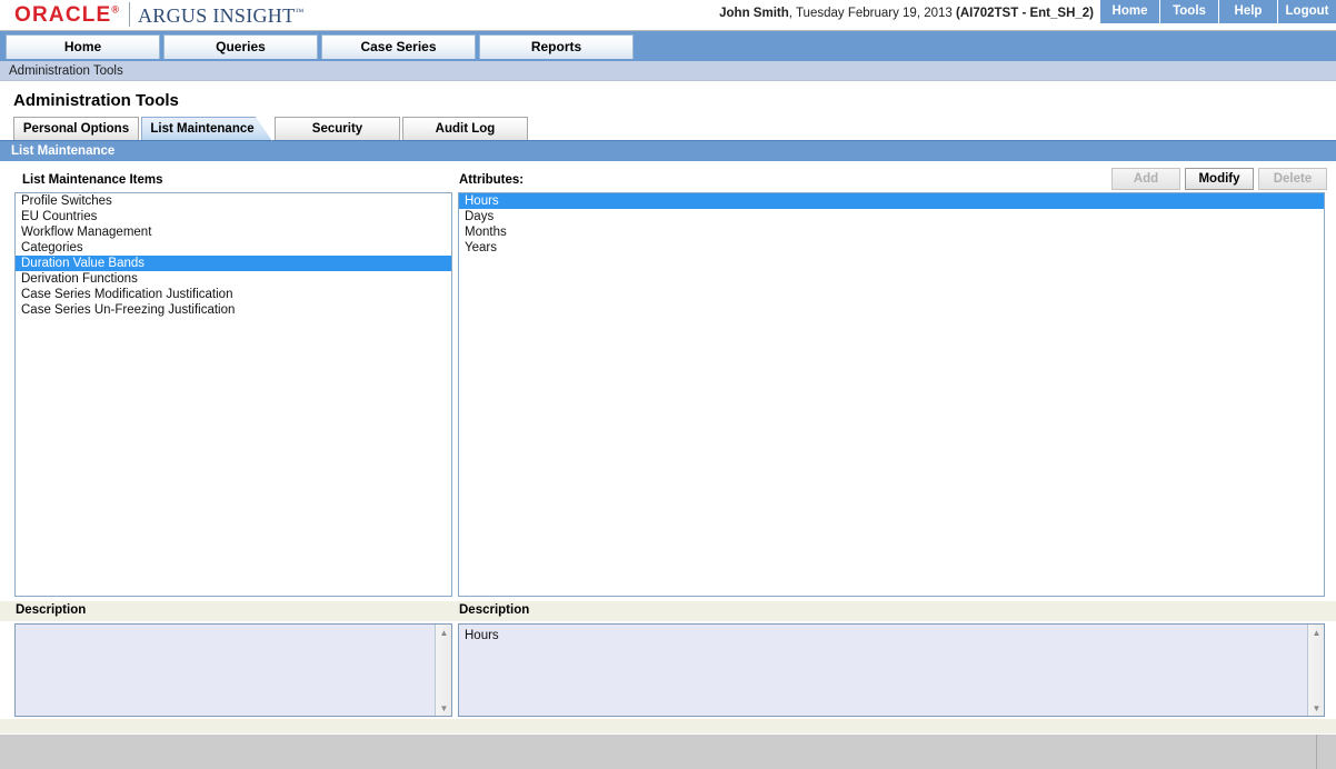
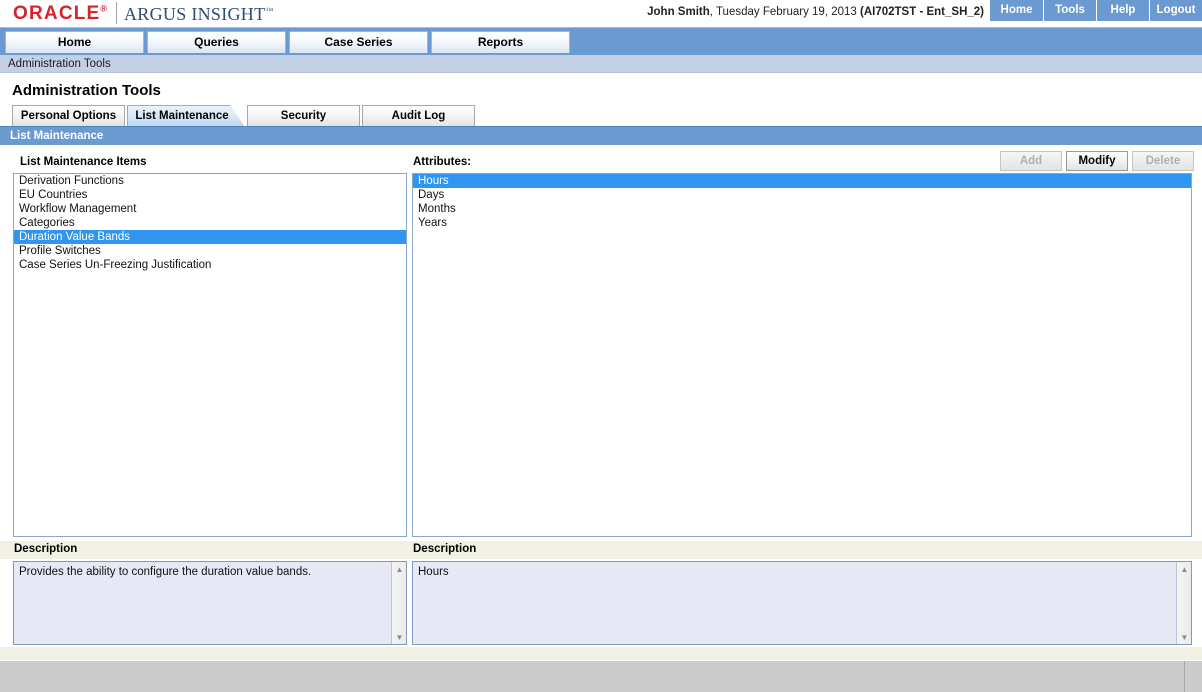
  ORACLE®
  ARGUS INSIGHT™
  John Smith, Tuesday February 19, 2013 (AI702TST - Ent_SH_2)
  Home
  Tools
  Help
  Logout
  Home
  Queries
  Case Series
  Reports
  Administration Tools
  Administration Tools
  Personal Options
  List Maintenance
  Security
  Audit Log
  List Maintenance
  List Maintenance Items
  Attributes:
  Add
  Modify
  Delete
- Profile Switches
+ Derivation Functions
  EU Countries
  Workflow Management
  Categories
  Duration Value Bands
- Derivation Functions
+ Profile Switches
- Case Series Modification Justification
  Case Series Un-Freezing Justification
  Hours
  Days
  Months
  Years
  Description
  Description
+ Provides the ability to configure the duration value bands.
  ▲
  ▼
  Hours
  ▲
  ▼
